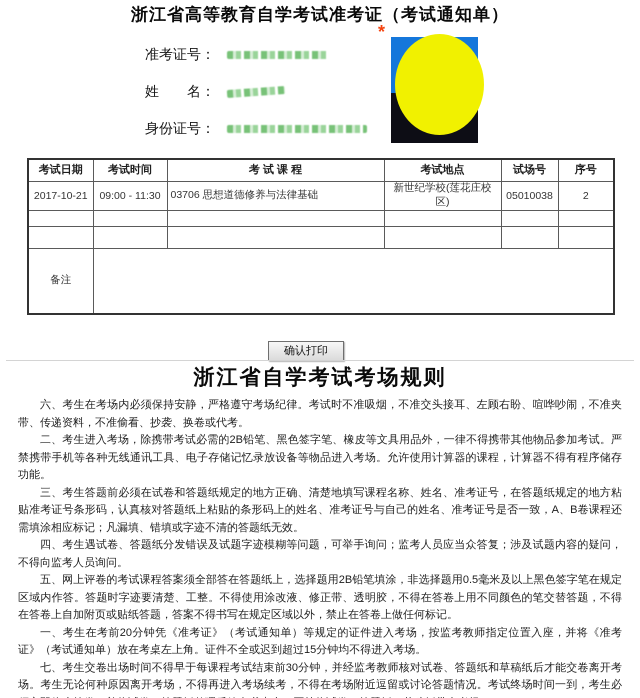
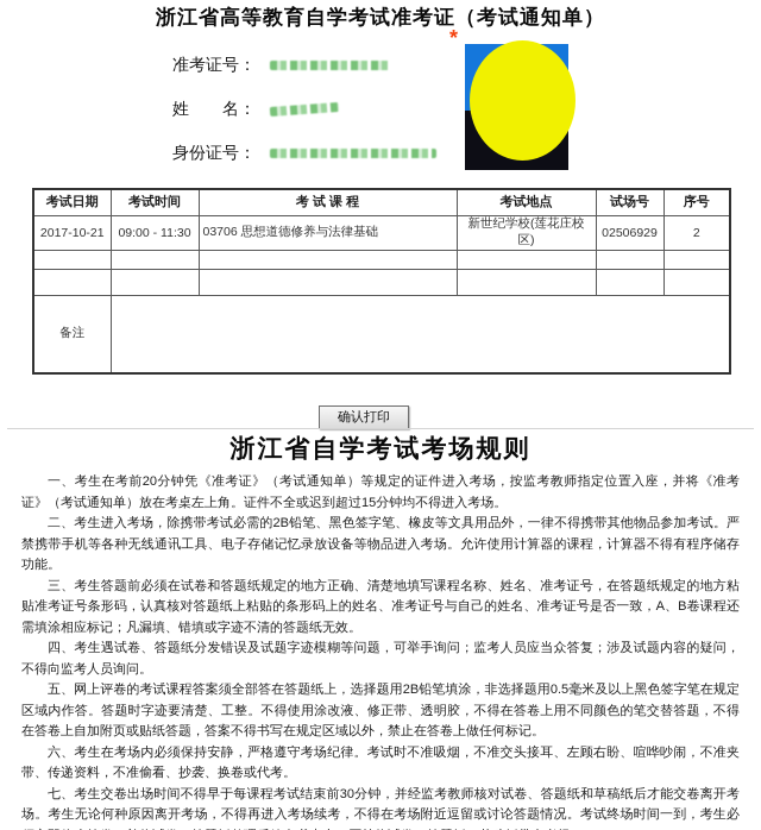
  浙江省高等教育自学考试准考证（考试通知单）
  准考证号：
  姓 名：
  身份证号：
  *
  考试日期	考试时间	考 试 课 程	考试地点	试场号	序号
- 2017-10-21	09:00 - 11:30	03706 思想道德修养与法律基础	新世纪学校(莲花庄校区)	05010038	2
+ 2017-10-21	09:00 - 11:30	03706 思想道德修养与法律基础	新世纪学校(莲花庄校区)	02506929	2
  备注
  确认打印
  浙江省自学考试考场规则
- 六、考生在考场内必须保持安静，严格遵守考场纪律。考试时不准吸烟，不准交头接耳、左顾右盼、喧哗吵闹，不准夹带、传递资料，不准偷看、抄袭、换卷或代考。
+ 一、考生在考前20分钟凭《准考证》（考试通知单）等规定的证件进入考场，按监考教师指定位置入座，并将《准考证》（考试通知单）放在考桌左上角。证件不全或迟到超过15分钟均不得进入考场。
  二、考生进入考场，除携带考试必需的2B铅笔、黑色签字笔、橡皮等文具用品外，一律不得携带其他物品参加考试。严禁携带手机等各种无线通讯工具、电子存储记忆录放设备等物品进入考场。允许使用计算器的课程，计算器不得有程序储存功能。
  三、考生答题前必须在试卷和答题纸规定的地方正确、清楚地填写课程名称、姓名、准考证号，在答题纸规定的地方粘贴准考证号条形码，认真核对答题纸上粘贴的条形码上的姓名、准考证号与自己的姓名、准考证号是否一致，A、B卷课程还需填涂相应标记；凡漏填、错填或字迹不清的答题纸无效。
  四、考生遇试卷、答题纸分发错误及试题字迹模糊等问题，可举手询问；监考人员应当众答复；涉及试题内容的疑问，不得向监考人员询问。
  五、网上评卷的考试课程答案须全部答在答题纸上，选择题用2B铅笔填涂，非选择题用0.5毫米及以上黑色签字笔在规定区域内作答。答题时字迹要清楚、工整。不得使用涂改液、修正带、透明胶，不得在答卷上用不同颜色的笔交替答题，不得在答卷上自加附页或贴纸答题，答案不得书写在规定区域以外，禁止在答卷上做任何标记。
- 一、考生在考前20分钟凭《准考证》（考试通知单）等规定的证件进入考场，按监考教师指定位置入座，并将《准考证》（考试通知单）放在考桌左上角。证件不全或迟到超过15分钟均不得进入考场。
+ 六、考生在考场内必须保持安静，严格遵守考场纪律。考试时不准吸烟，不准交头接耳、左顾右盼、喧哗吵闹，不准夹带、传递资料，不准偷看、抄袭、换卷或代考。
  七、考生交卷出场时间不得早于每课程考试结束前30分钟，并经监考教师核对试卷、答题纸和草稿纸后才能交卷离开考场。考生无论何种原因离开考场，不得再进入考场续考，不得在考场附近逗留或讨论答题情况。考试终场时间一到，考生必
